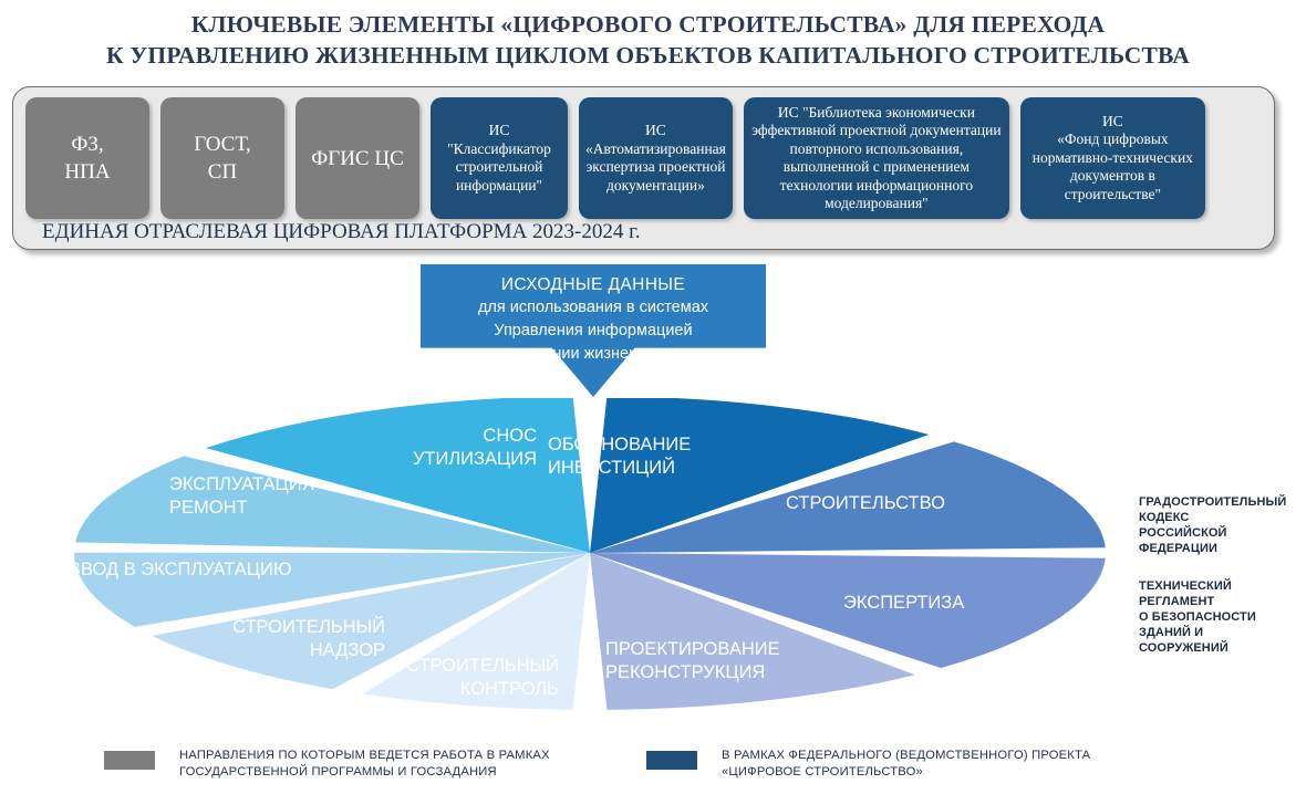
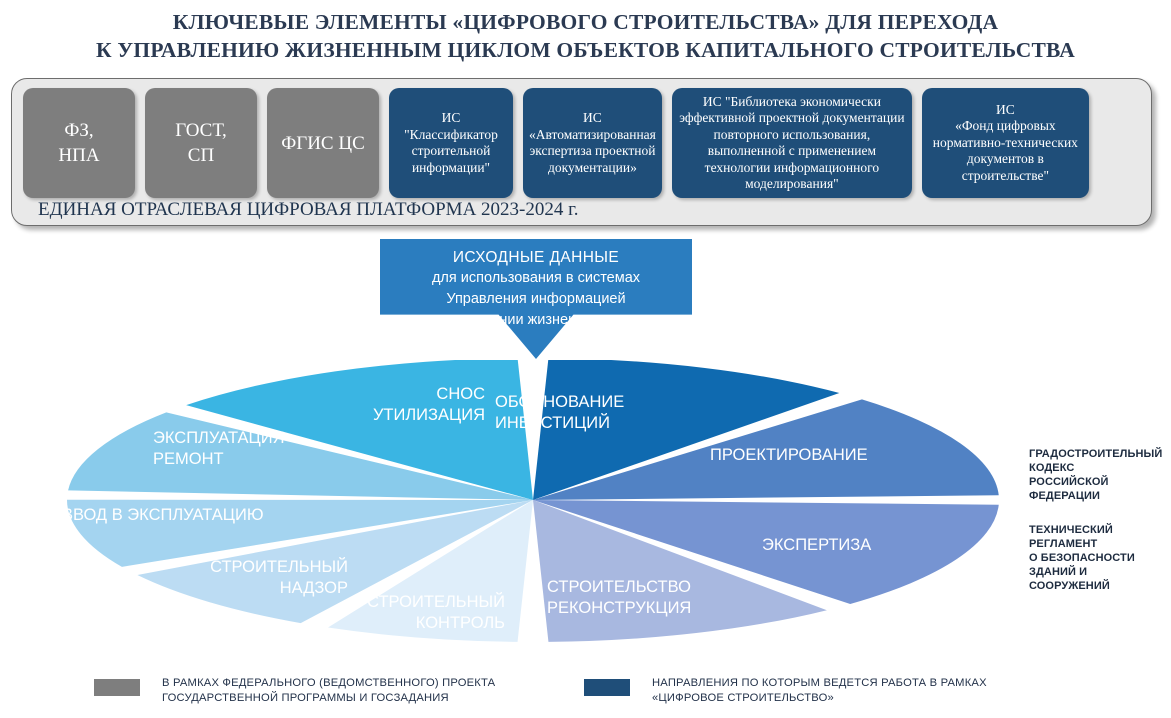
  КЛЮЧЕВЫЕ ЭЛЕМЕНТЫ «ЦИФРОВОГО СТРОИТЕЛЬСТВА» ДЛЯ ПЕРЕХОДА
  К УПРАВЛЕНИЮ ЖИЗНЕННЫМ ЦИКЛОМ ОБЪЕКТОВ КАПИТАЛЬНОГО СТРОИТЕЛЬСТВА
  ФЗ,
  НПА
  ГОСТ,
  СП
  ФГИС ЦС
  ИС
  "Классификатор строительной информации"
  ИС
  «Автоматизированная экспертиза проектной документации»
  ИС "Библиотека экономически эффективной проектной документации повторного использования, выполненной с применением технологии информационного моделирования"
  ИС
  «Фонд цифровых нормативно-технических документов в строительстве"
  ЕДИНАЯ ОТРАСЛЕВАЯ ЦИФРОВАЯ ПЛАТФОРМА 2023-2024 г.
  ИСХОДНЫЕ ДАННЫЕ
  для использования в системах
  Управления информацией
  на протяжении жизненного цикла
  ОБОСНОВАНИЕ
  ИНВЕСТИЦИЙ
- СТРОИТЕЛЬСТВО
+ ПРОЕКТИРОВАНИЕ
  ЭКСПЕРТИЗА
- ПРОЕКТИРОВАНИЕ
+ СТРОИТЕЛЬСТВО
  РЕКОНСТРУКЦИЯ
  СТРОИТЕЛЬНЫЙ
  КОНТРОЛЬ
  СТРОИТЕЛЬНЫЙ
  НАДЗОР
  ВВОД В ЭКСПЛУАТАЦИЮ
  ЭКСПЛУАТАЦИЯ
  РЕМОНТ
  СНОС
  УТИЛИЗАЦИЯ
  ГРАДОСТРОИТЕЛЬНЫЙ
  КОДЕКС
  РОССИЙСКОЙ
  ФЕДЕРАЦИИ
  ТЕХНИЧЕСКИЙ
  РЕГЛАМЕНТ
  О БЕЗОПАСНОСТИ
  ЗДАНИЙ И
  СООРУЖЕНИЙ
- НАПРАВЛЕНИЯ ПО КОТОРЫМ ВЕДЕТСЯ РАБОТА В РАМКАХ
+ В РАМКАХ ФЕДЕРАЛЬНОГО (ВЕДОМСТВЕННОГО) ПРОЕКТА
  ГОСУДАРСТВЕННОЙ ПРОГРАММЫ И ГОСЗАДАНИЯ
- В РАМКАХ ФЕДЕРАЛЬНОГО (ВЕДОМСТВЕННОГО) ПРОЕКТА
+ НАПРАВЛЕНИЯ ПО КОТОРЫМ ВЕДЕТСЯ РАБОТА В РАМКАХ
  «ЦИФРОВОЕ СТРОИТЕЛЬСТВО»
